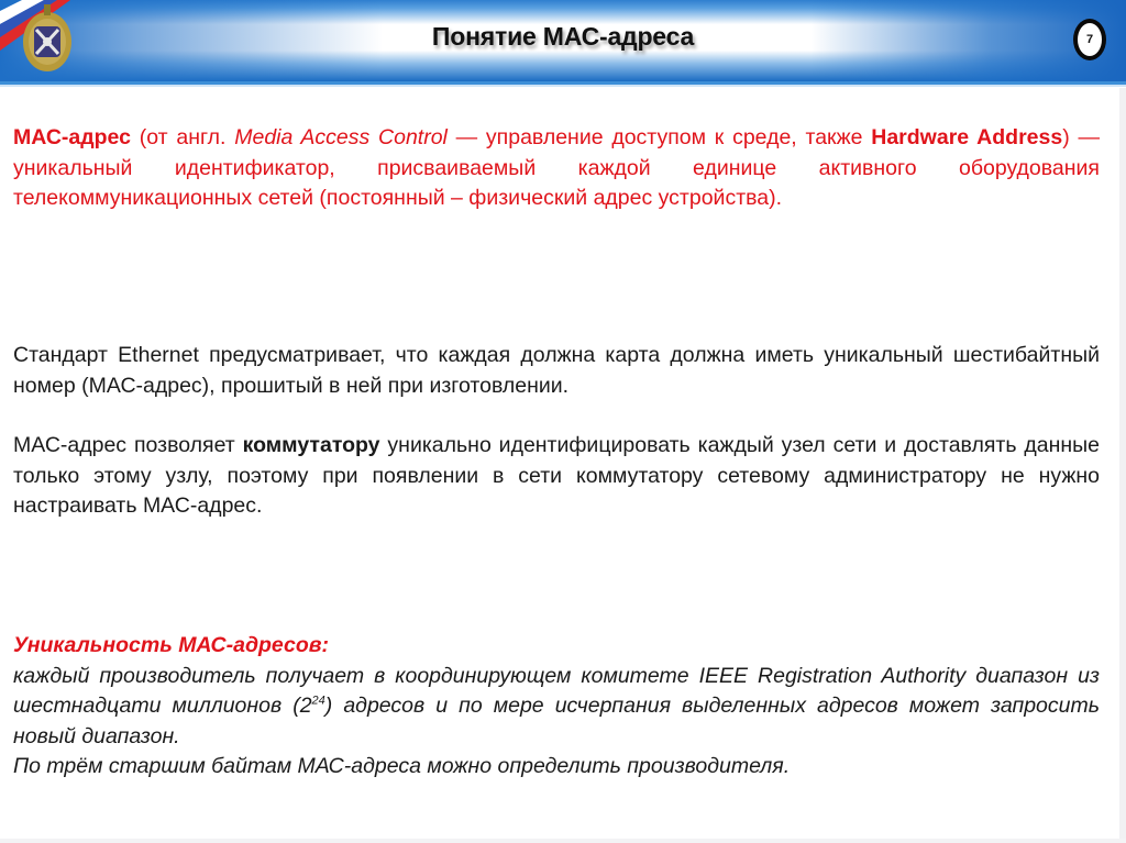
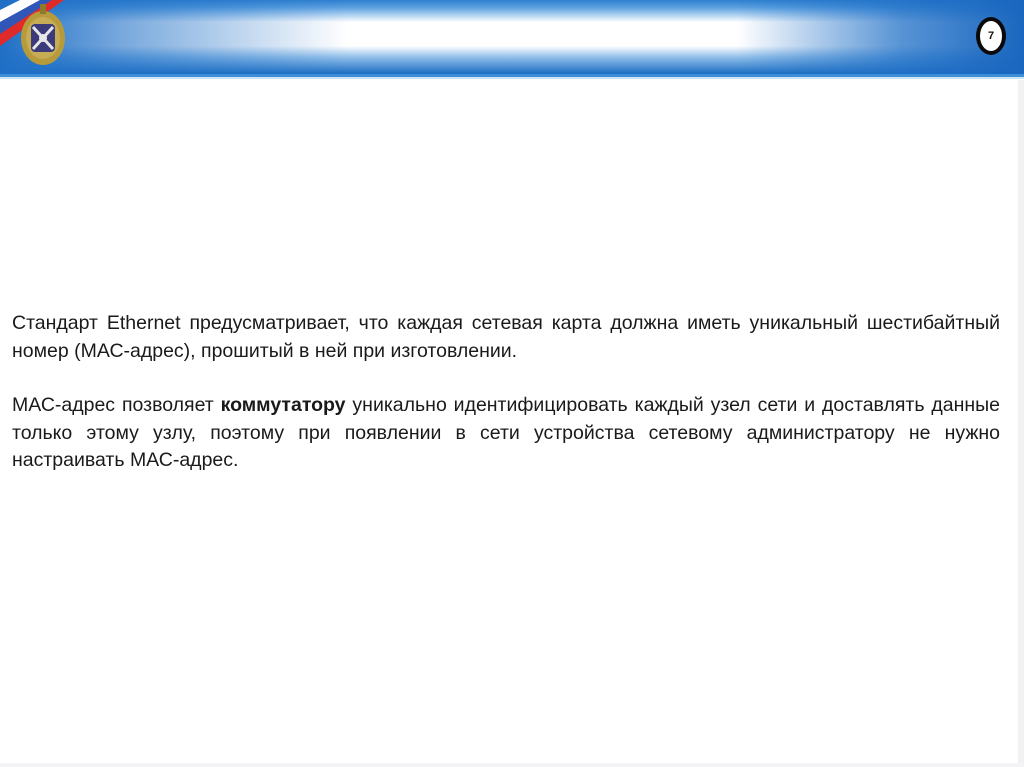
- Понятие МАС-адреса
  7
- МАС-адрес (от англ. Media Access Control — управление доступом к среде, также Hardware Address) — уникальный идентификатор, присваиваемый каждой единице активного оборудования телекоммуникационных сетей (постоянный – физический адрес устройства).
- Стандарт Ethernet предусматривает, что каждая должна карта должна иметь уникальный шестибайтный номер (МАС-адрес), прошитый в ней при изготовлении.
+ Стандарт Ethernet предусматривает, что каждая сетевая карта должна иметь уникальный шестибайтный номер (МАС-адрес), прошитый в ней при изготовлении.
- МАС-адрес позволяет коммутатору уникально идентифицировать каждый узел сети и доставлять данные только этому узлу, поэтому при появлении в сети коммутатору сетевому администратору не нужно настраивать МАС-адрес.
+ МАС-адрес позволяет коммутатору уникально идентифицировать каждый узел сети и доставлять данные только этому узлу, поэтому при появлении в сети устройства сетевому администратору не нужно настраивать МАС-адрес.
- Уникальность МАС-адресов:
- каждый производитель получает в координирующем комитете IEEE Registration Authority диапазон из шестнадцати миллионов (224) адресов и по мере исчерпания выделенных адресов может запросить новый диапазон.
- По трём старшим байтам МАС-адреса можно определить производителя.
